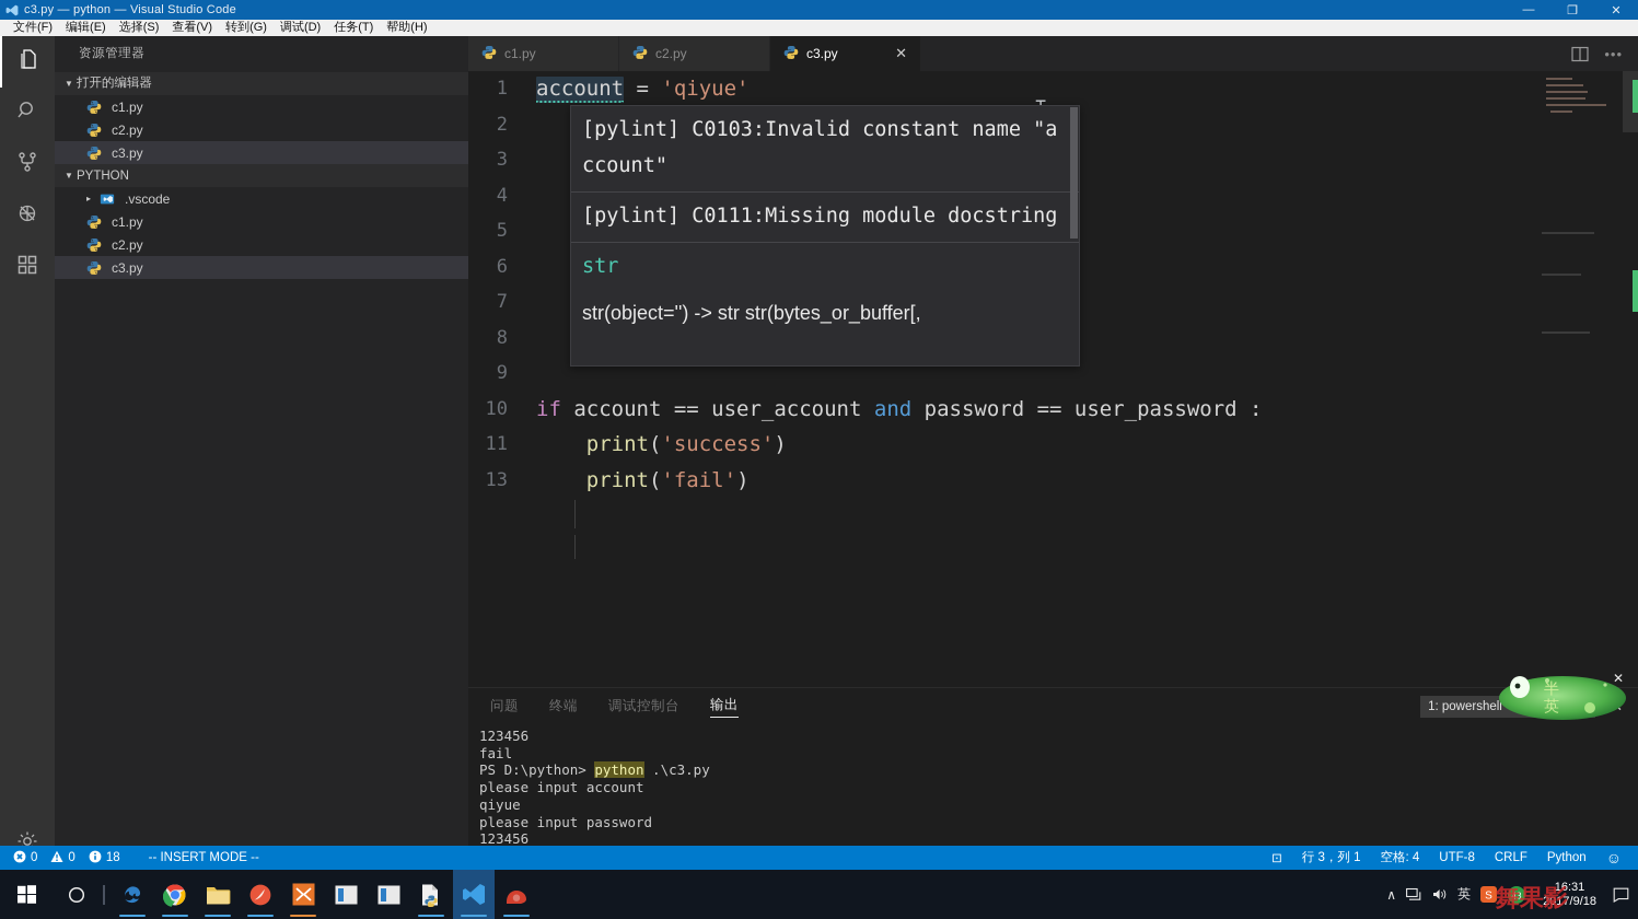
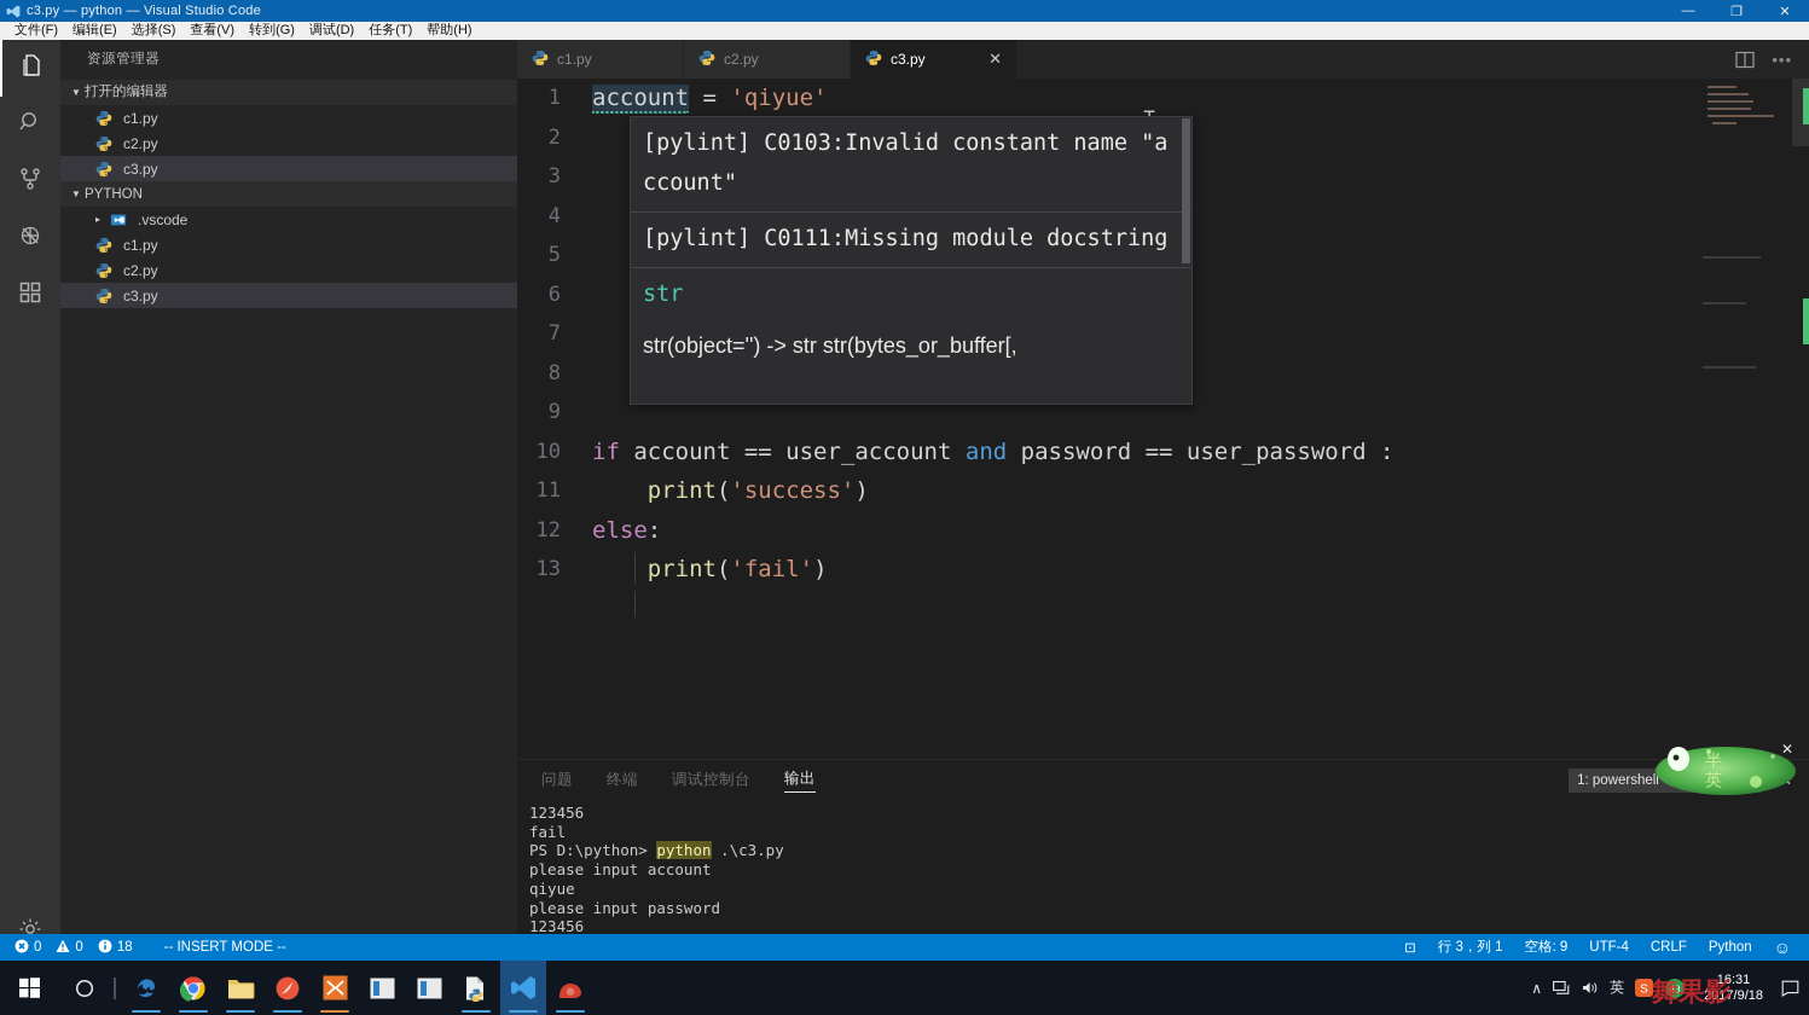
  c3.py — python — Visual Studio Code
  —
  ❐
  ✕
  文件(F)
  编辑(E)
  选择(S)
  查看(V)
  转到(G)
  调试(D)
  任务(T)
  帮助(H)
  资源管理器
  ▼
  打开的编辑器
  c1.py
  c2.py
  c3.py
  ▼
  PYTHON
  ▸
  .vscode
  c1.py
  c2.py
  c3.py
  c1.py
  c2.py
  c3.py
  ✕
  •••
  1
  account = 'qiyue'
  2
  3
  4
  5
  6
  7
  8
  9
  10
  if account == user_account and password == user_password :
  11
  print('success')
+ 12
+ else:
  13
  print('fail')
  [pylint] C0103:Invalid constant name "account"
  [pylint] C0111:Missing module docstring
  str
  str(object='') -> str str(bytes_or_buffer[,
  问题
  终端
  调试控制台
  输出
  1: powershell
  123456
  fail
  PS D:\python> python .\c3.py
  please input account
  qiyue
  please input password
  123456
  半
  英
  ✕
  0
  0
  18
  -- INSERT MODE --
  ⊡
  行 3，列 1
- 空格: 4
+ 空格: 9
- UTF-8
+ UTF-4
  CRLF
  Python
  ☺
  ∧
  英
  S
  43
  16:31
  2017/9/18
  舞果影
